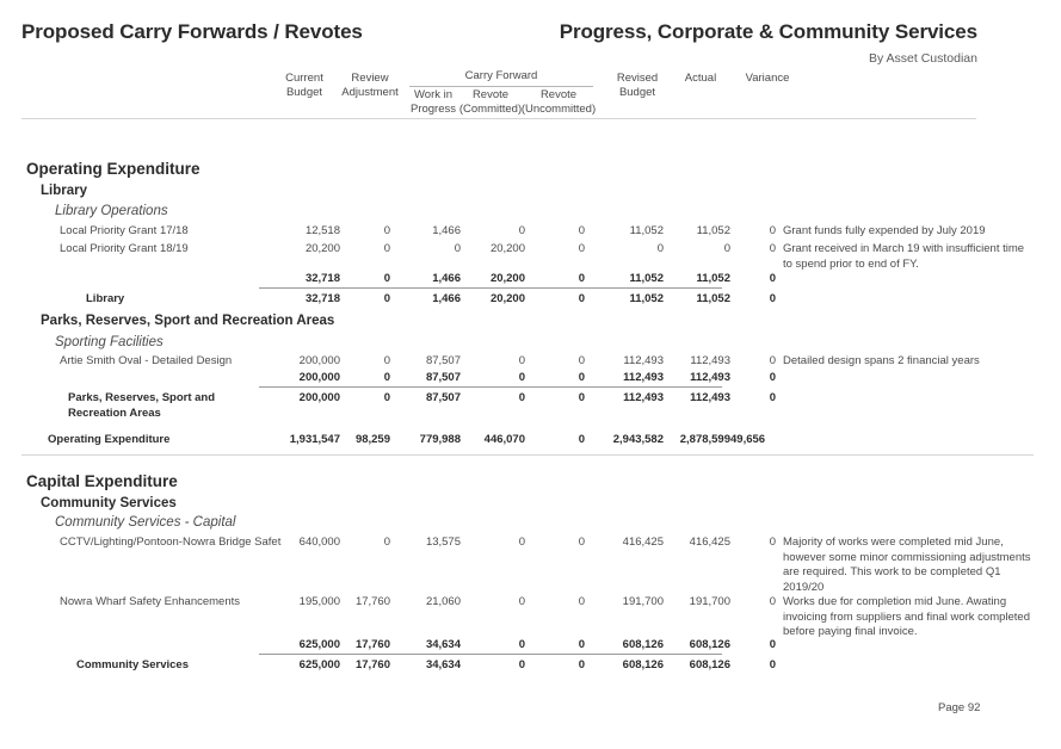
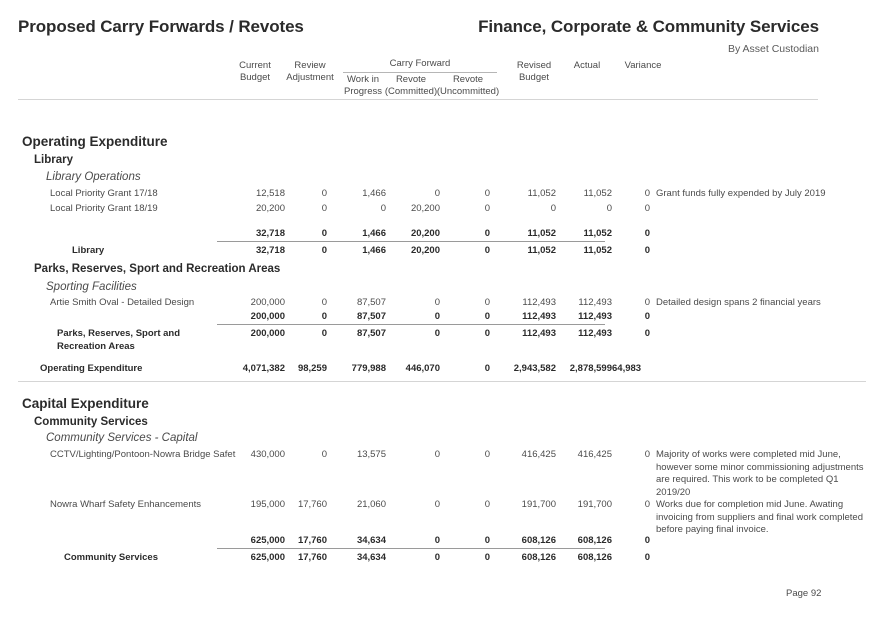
  Proposed Carry Forwards / Revotes
- Progress, Corporate & Community Services
+ Finance, Corporate & Community Services
  By Asset Custodian
  Carry Forward
  Current
  Budget
  Review
  Adjustment
  Work in
  Progress
  Revote
  (Committed)
  Revote
  (Uncommitted)
  Revised
  Budget
  Actual
  Variance
  Operating Expenditure
  Library
  Library Operations
  Local Priority Grant 17/18
  12,518
  0
  1,466
  0
  0
  11,052
  11,052
  0
  Grant funds fully expended by July 2019
  Local Priority Grant 18/19
  20,200
  0
  0
  20,200
  0
  0
  0
  0
- Grant received in March 19 with insufficient time to spend prior to end of FY.
  32,718
  0
  1,466
  20,200
  0
  11,052
  11,052
  0
  Library
  32,718
  0
  1,466
  20,200
  0
  11,052
  11,052
  0
  Parks, Reserves, Sport and Recreation Areas
  Sporting Facilities
  Artie Smith Oval - Detailed Design
  200,000
  0
  87,507
  0
  0
  112,493
  112,493
  0
  Detailed design spans 2 financial years
  200,000
  0
  87,507
  0
  0
  112,493
  112,493
  0
  Parks, Reserves, Sport and
  Recreation Areas
  200,000
  0
  87,507
  0
  0
  112,493
  112,493
  0
  Operating Expenditure
- 1,931,547
+ 4,071,382
  98,259
  779,988
  446,070
  0
  2,943,582
  2,878,599
- 49,656
+ 64,983
  Capital Expenditure
  Community Services
  Community Services - Capital
  CCTV/Lighting/Pontoon-Nowra Bridge Safet
- 640,000
+ 430,000
  0
  13,575
  0
  0
  416,425
  416,425
  0
  Majority of works were completed mid June, however some minor commissioning adjustments are required. This work to be completed Q1 2019/20
  Nowra Wharf Safety Enhancements
  195,000
  17,760
  21,060
  0
  0
  191,700
  191,700
  0
  Works due for completion mid June. Awating invoicing from suppliers and final work completed before paying final invoice.
  625,000
  17,760
  34,634
  0
  0
  608,126
  608,126
  0
  Community Services
  625,000
  17,760
  34,634
  0
  0
  608,126
  608,126
  0
  Page 92
